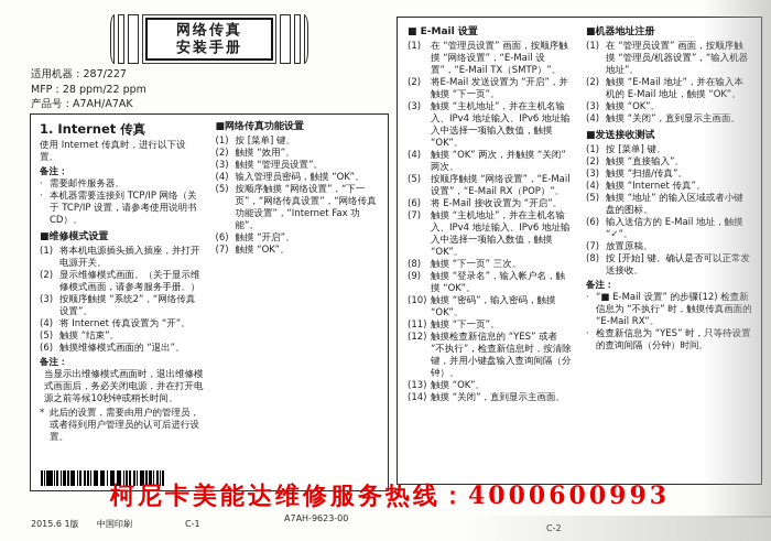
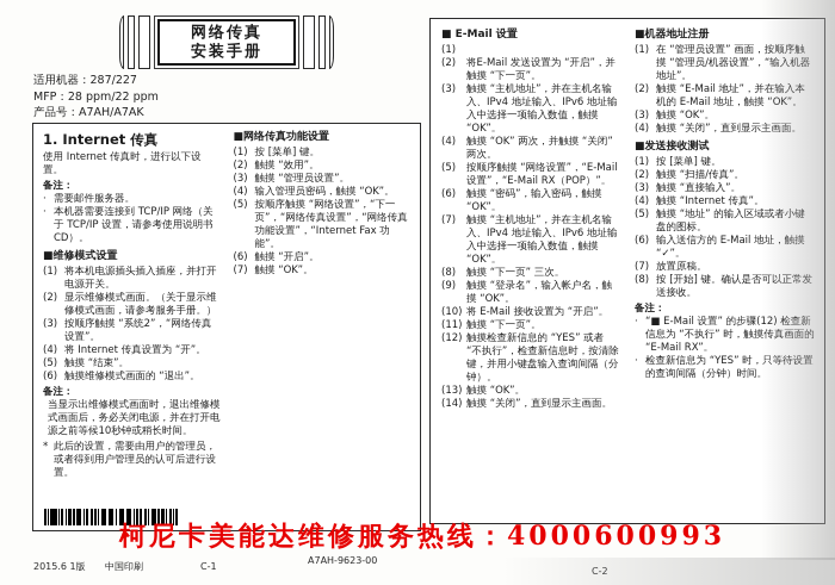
  网络传真
  安装手册
  适用机器：287/227
  MFP：28 ppm/22 ppm
  产品号：A7AH/A7AK
  1. Internet 传真
  使用 Internet 传真时，进行以下设置。
  备注：
  ·
  需要邮件服务器。
  ·
  本机器需要连接到 TCP/IP 网络（关于 TCP/IP 设置，请参考使用说明书 CD）。
  ■维修模式设置
  (1)
  将本机电源插头插入插座，并打开电源开关。
  (2)
  显示维修模式画面。（关于显示维修模式画面，请参考服务手册。）
  (3)
  按顺序触摸 “系统2”，“网络传真设置”。
  (4)
  将 Internet 传真设置为 “开”。
  (5)
  触摸 “结束”。
  (6)
  触摸维修模式画面的 “退出”。
  备注：
  当显示出维修模式画面时，退出维修模式画面后，务必关闭电源，并在打开电源之前等候10秒钟或稍长时间。
  *
  此后的设置，需要由用户的管理员，或者得到用户管理员的认可后进行设置。
  ■网络传真功能设置
  (1)
  按 [菜单] 键。
  (2)
  触摸 “效用”。
  (3)
  触摸 “管理员设置”。
  (4)
  输入管理员密码，触摸 “OK”。
  (5)
  按顺序触摸 “网络设置”，“下一页”，“网络传真设置”，“网络传真功能设置”，“Internet Fax 功能”。
  (6)
  触摸 “开启”。
  (7)
  触摸 “OK”。
  2015.6 1版
  中国印刷
  C-1
  A7AH-9623-00
  ■ E-Mail 设置
  (1)
- 在 “管理员设置” 画面，按顺序触摸 “网络设置”，“E-Mail 设置”，“E-Mail TX（SMTP）”。
  (2)
  将E-Mail 发送设置为 “开启”，并触摸 “下一页”。
  (3)
  触摸 “主机地址”，并在主机名输入、IPv4 地址输入、IPv6 地址输入中选择一项输入数值，触摸 “OK”。
  (4)
  触摸 “OK” 两次，并触摸 “关闭” 两次。
  (5)
  按顺序触摸 “网络设置”，“E-Mail 设置”，“E-Mail RX（POP）”。
  (6)
- 将 E-Mail 接收设置为 “开启”。
+ 触摸 “密码”，输入密码，触摸 “OK”。
  (7)
  触摸 “主机地址”，并在主机名输入、IPv4 地址输入、IPv6 地址输入中选择一项输入数值，触摸 “OK”。
  (8)
  触摸 “下一页” 三次。
  (9)
  触摸 “登录名”，输入帐户名，触摸 “OK”。
  (10)
- 触摸 “密码”，输入密码，触摸 “OK”。
+ 将 E-Mail 接收设置为 “开启”。
  (11)
  触摸 “下一页”。
  (12)
  触摸检查新信息的 “YES” 或者 “不执行”，检查新信息时，按清除键，并用小键盘输入查询间隔（分钟）。
  (13)
  触摸 “OK”。
  (14)
  触摸 “关闭”，直到显示主画面。
  ■机器地址注册
  (1)
  在 “管理员设置” 画面，摸 “管理员/机器设置”，地址”。
  (2)
  触摸 “E-Mail 地址”，并机的 E-Mail 地址，触摸
  (3)
  触摸 “OK”。
  (4)
  触摸 “关闭”，直到显示
  ■发送接收测试
  (1)
  按 [菜单] 键。
  (2)
- 触摸 “直接输入”。
+ 触摸 “扫描/传真”。
  (3)
- 触摸 “扫描/传真”。
+ 触摸 “直接输入”。
  (4)
  触摸 “Internet 传真”。
  (5)
  触摸 “地址” 的输入区域盘的图标。
  (6)
  输入送信方的 E-Mail 地 “✓”。
  (7)
  放置原稿。
  (8)
  按 [开始] 键。确认是否送接收。
  备注：
  ·
  “■ E-Mail 设置” 的步骤(信息为 “不执行” 时，触摸 “E-Mail RX”。
  ·
  检查新信息为 “YES” 时，的查询间隔（分钟）时间
  柯尼卡美能达维修服务热线：4000600993
